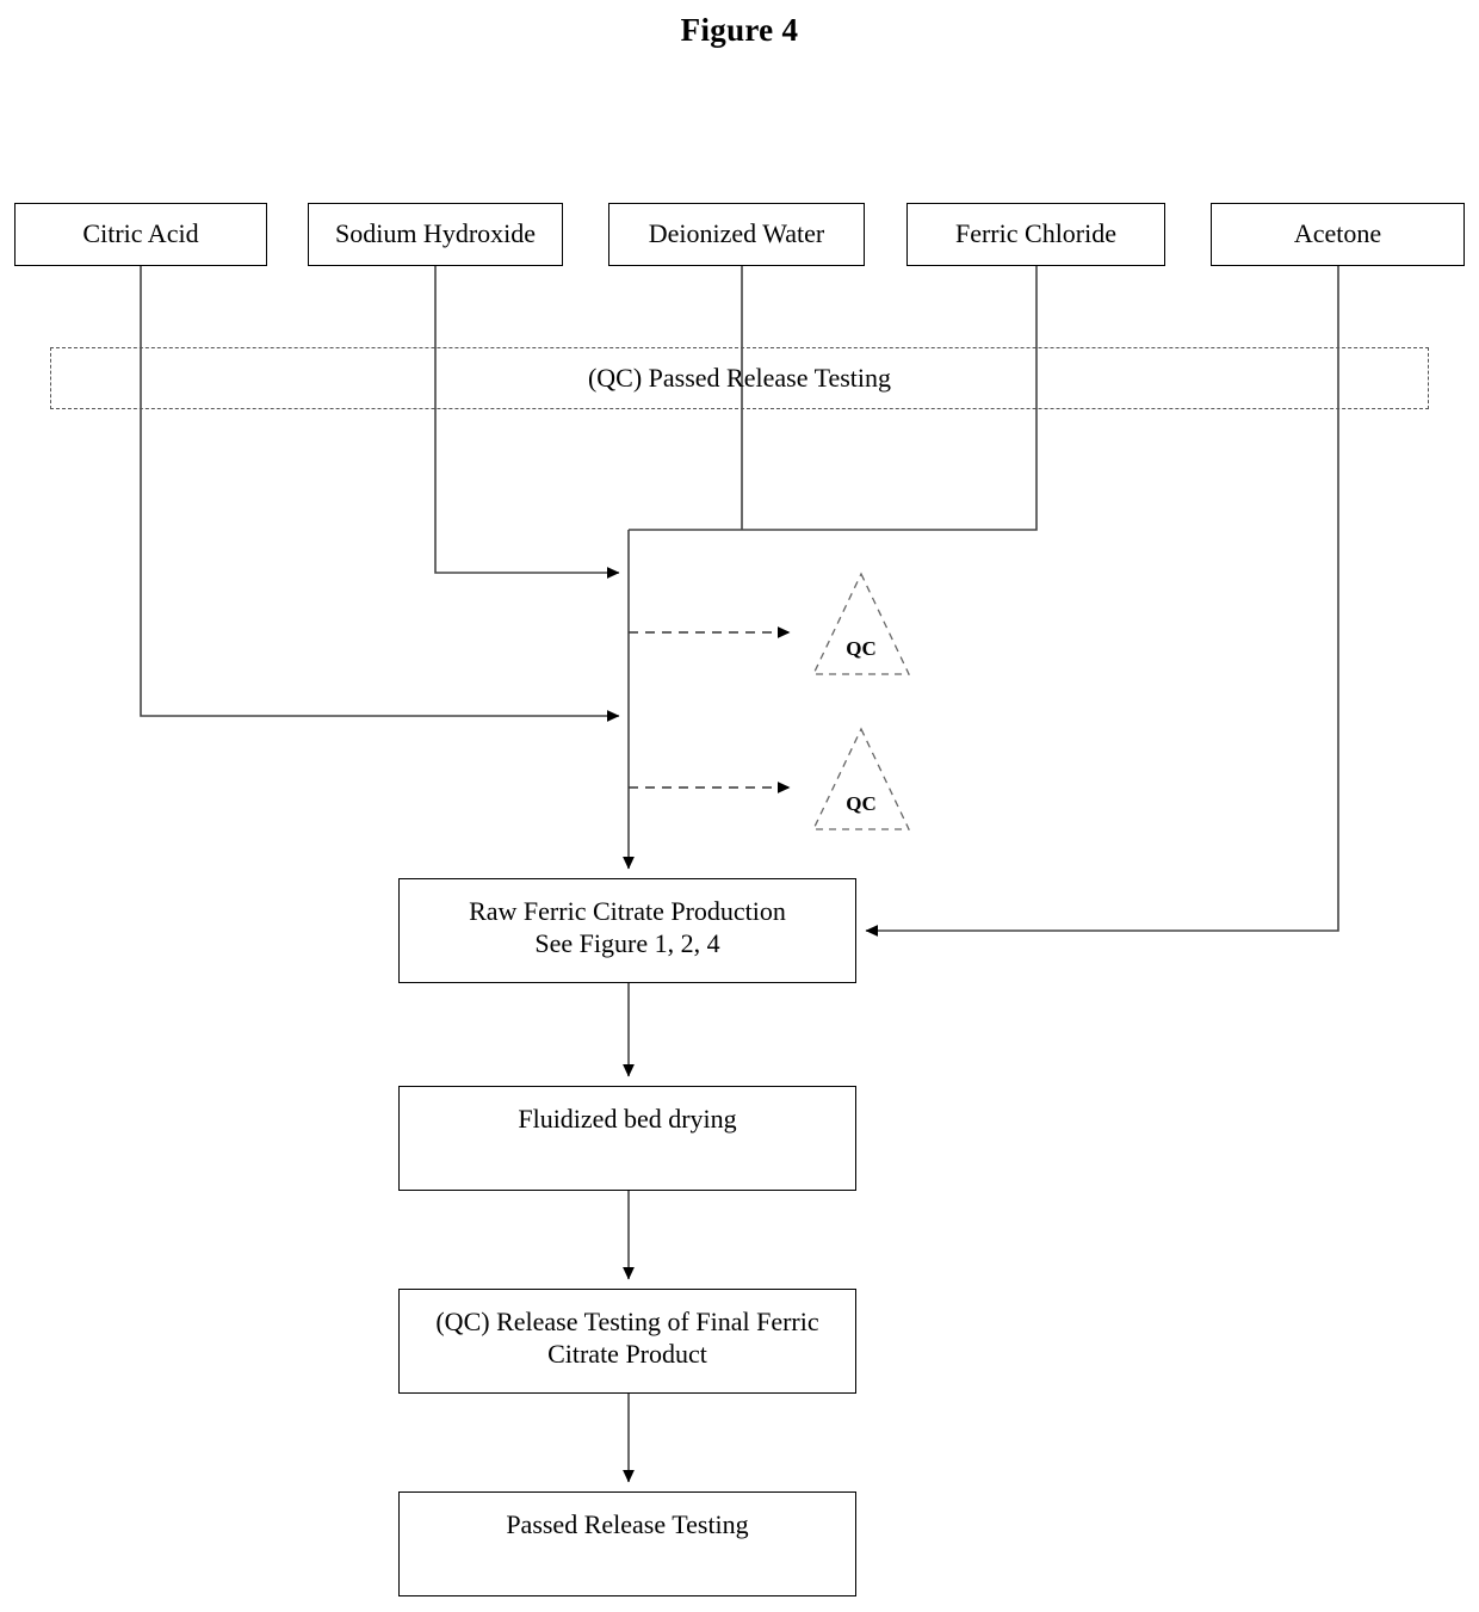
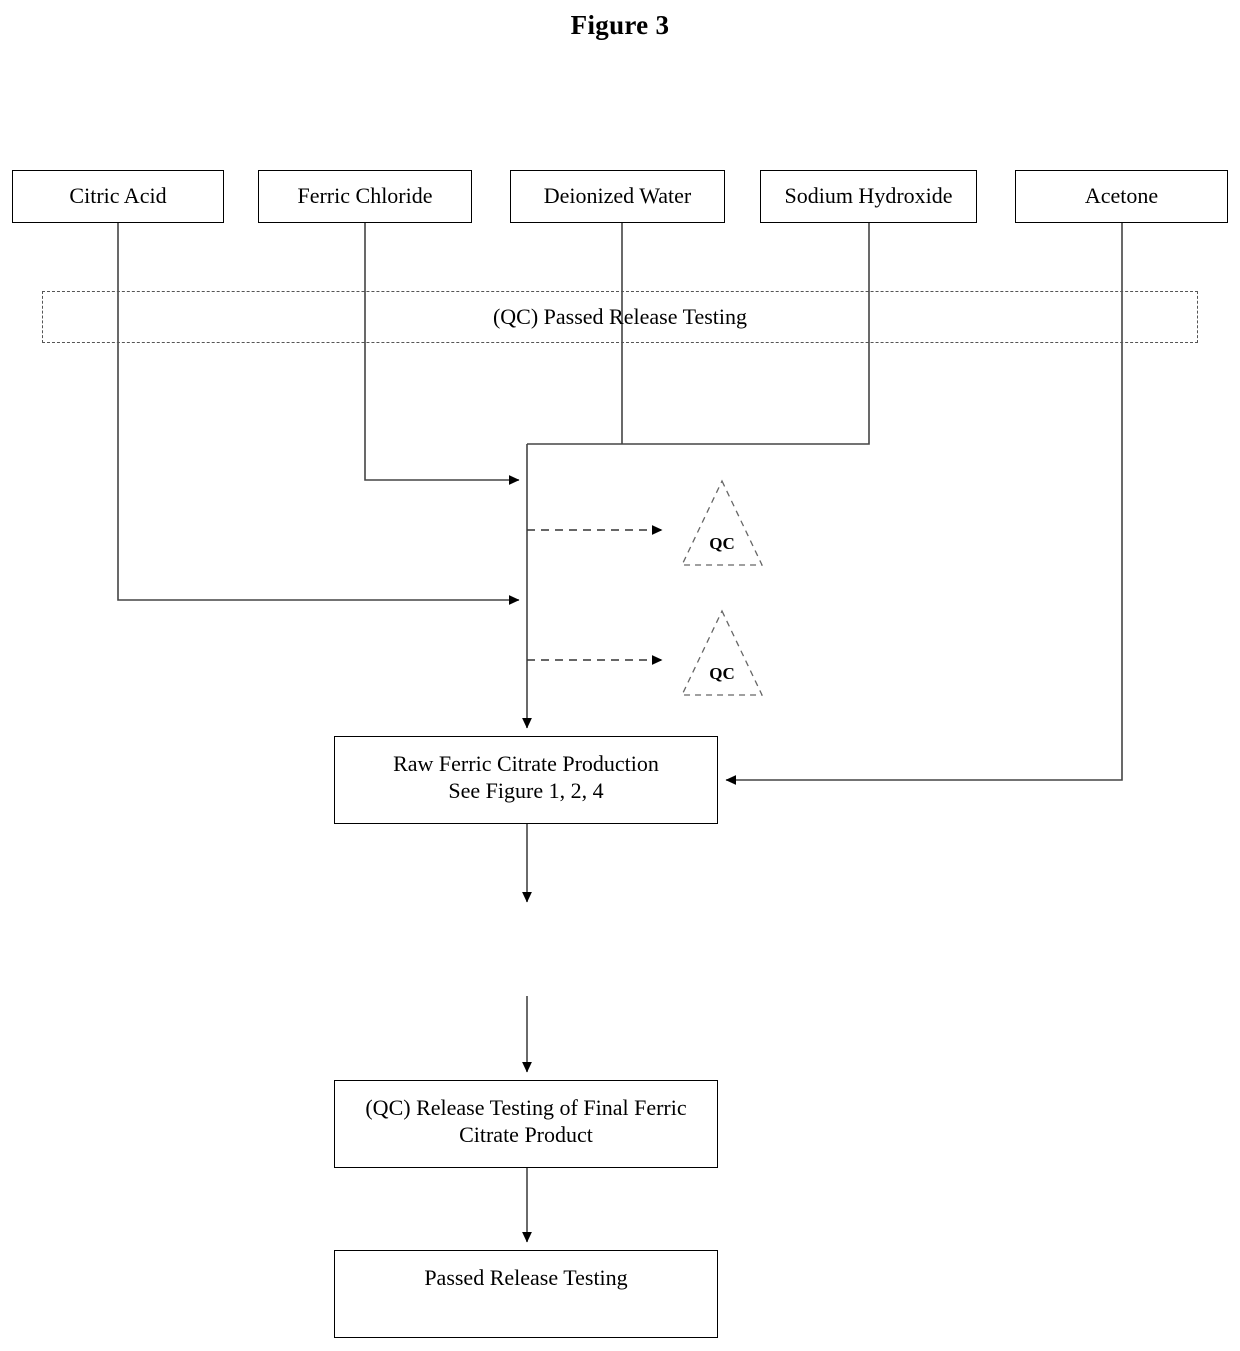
- Figure 4
+ Figure 3
  Citric Acid
- Sodium Hydroxide
+ Ferric Chloride
  Deionized Water
- Ferric Chloride
+ Sodium Hydroxide
  Acetone
  (QC) Passed Release Testing
  QC
  QC
  Raw Ferric Citrate Production
  See Figure 1, 2, 4
- Fluidized bed drying
  (QC) Release Testing of Final Ferric
  Citrate Product
  Passed Release Testing
